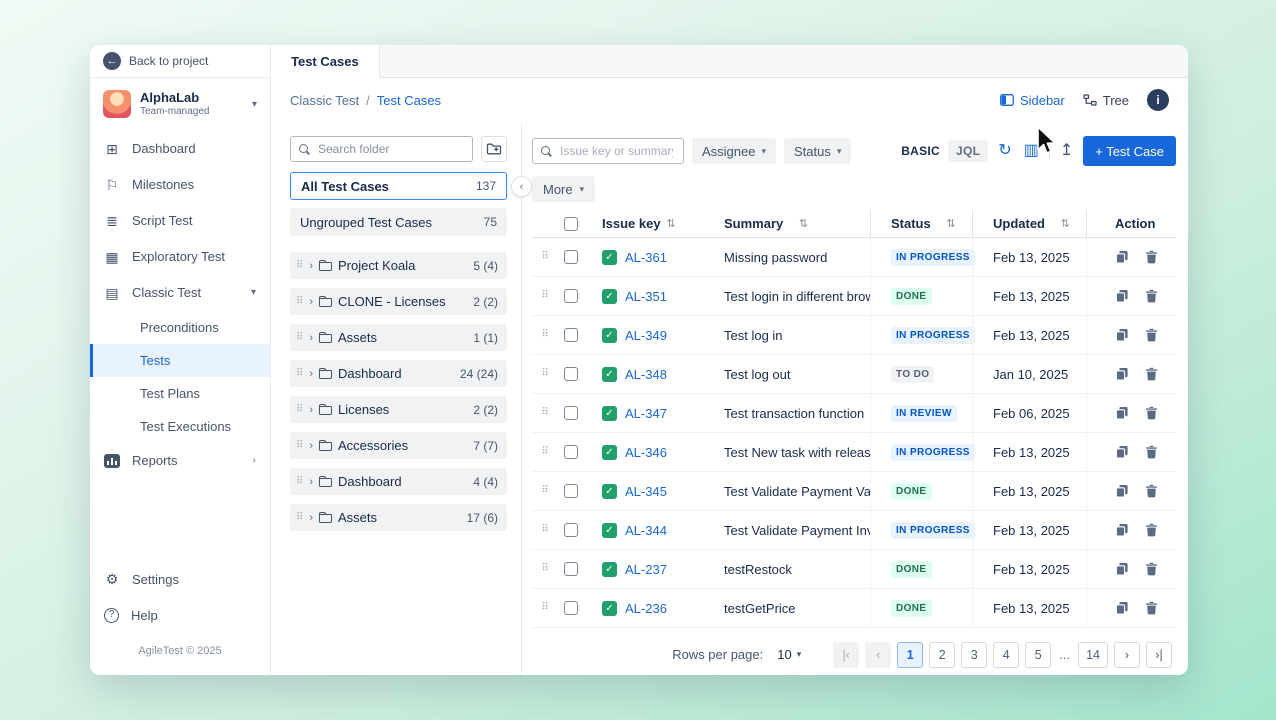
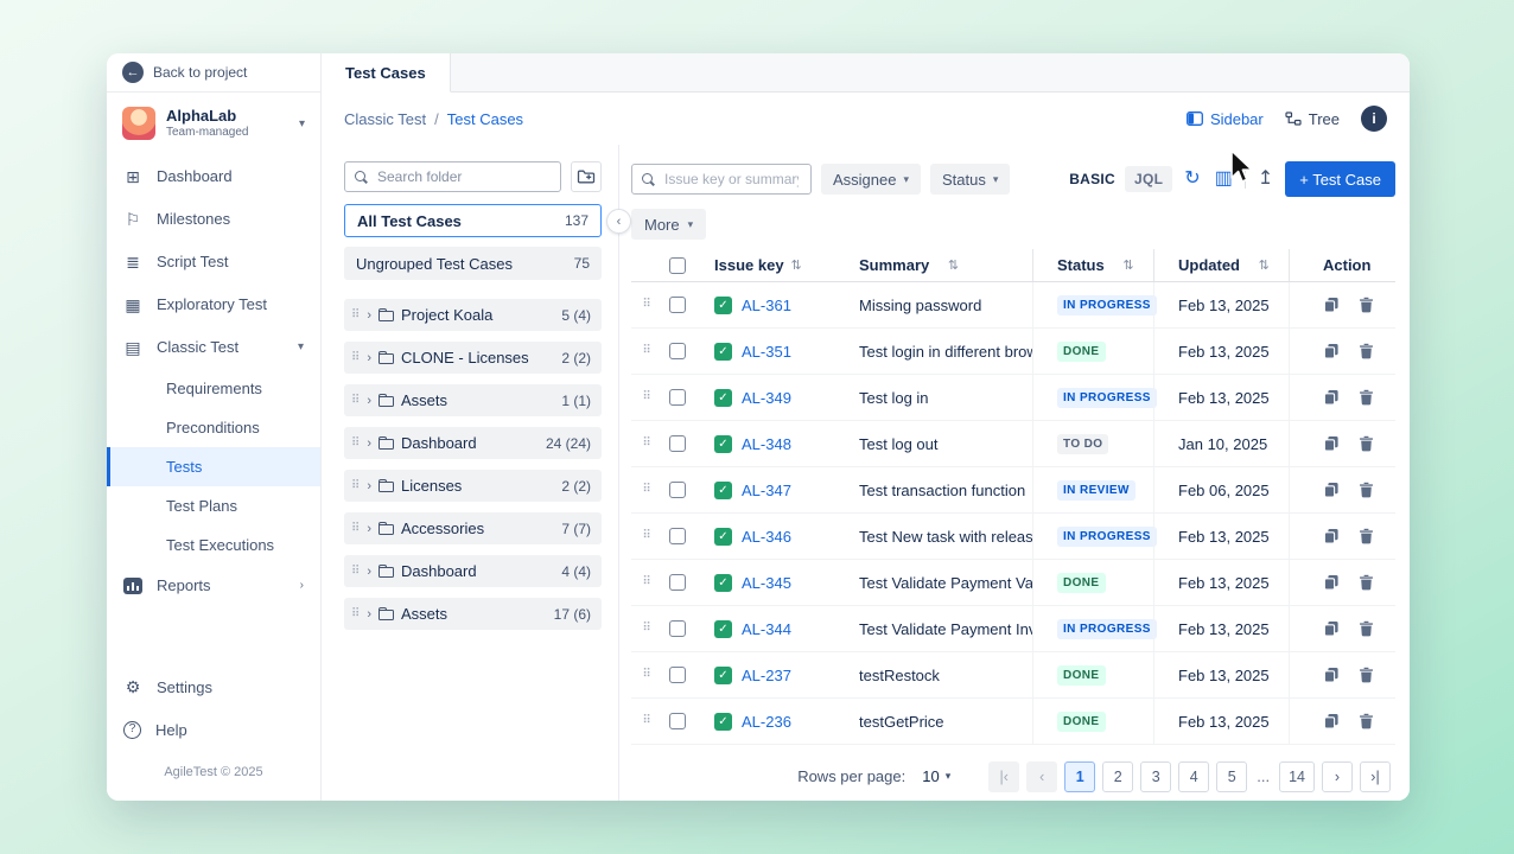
  ←
  Back to project
  AlphaLab
  Team-managed
  ▾
  ⊞
  Dashboard
  ⚐
  Milestones
  ≣
  Script Test
  ▦
  Exploratory Test
  ▤
  Classic Test
  ▾
+ Requirements
  Preconditions
  Tests
  Test Plans
  Test Executions
  Reports
  ›
  ⚙
  Settings
  ?
  Help
  AgileTest © 2025
  Test Cases
  Classic Test
  /
  Test Cases
  Sidebar
  Tree
  i
  Search folder
  All Test Cases
  137
  Ungrouped Test Cases
  75
  ⠿
  ›
  Project Koala
  5 (4)
  ⠿
  ›
  CLONE - Licenses
  2 (2)
  ⠿
  ›
  Assets
  1 (1)
  ⠿
  ›
  Dashboard
  24 (24)
  ⠿
  ›
  Licenses
  2 (2)
  ⠿
  ›
  Accessories
  7 (7)
  ⠿
  ›
  Dashboard
  4 (4)
  ⠿
  ›
  Assets
  17 (6)
  ‹
  Issue key or summar
  Assignee
  ▾
  Status
  ▾
  BASIC
  JQL
  ↻
  ▥
  ↥
  + Test Case
  More
  ▾
  Issue key
  ⇅
  Summary
  ⇅
  Status
  ⇅
  Updated
  ⇅
  Action
  ⠿
  ✓
  AL-361
  Missing password
  IN PROGRESS
  Feb 13, 2025
  ⠿
  ✓
  AL-351
  Test login in different bro
  DONE
  Feb 13, 2025
  ⠿
  ✓
  AL-349
  Test log in
  IN PROGRESS
  Feb 13, 2025
  ⠿
  ✓
  AL-348
  Test log out
  TO DO
  Jan 10, 2025
  ⠿
  ✓
  AL-347
  Test transaction function
  IN REVIEW
  Feb 06, 2025
  ⠿
  ✓
  AL-346
  Test New task with releas
  IN PROGRESS
  Feb 13, 2025
  ⠿
  ✓
  AL-345
  Test Validate Payment Va
  DONE
  Feb 13, 2025
  ⠿
  ✓
  AL-344
  Test Validate Payment In
  IN PROGRESS
  Feb 13, 2025
  ⠿
  ✓
  AL-237
  testRestock
  DONE
  Feb 13, 2025
  ⠿
  ✓
  AL-236
  testGetPrice
  DONE
  Feb 13, 2025
  Rows per page:
  10
  ▾
  |‹
  ‹
  1
  2
  3
  4
  5
  ...
  14
  ›
  ›|
